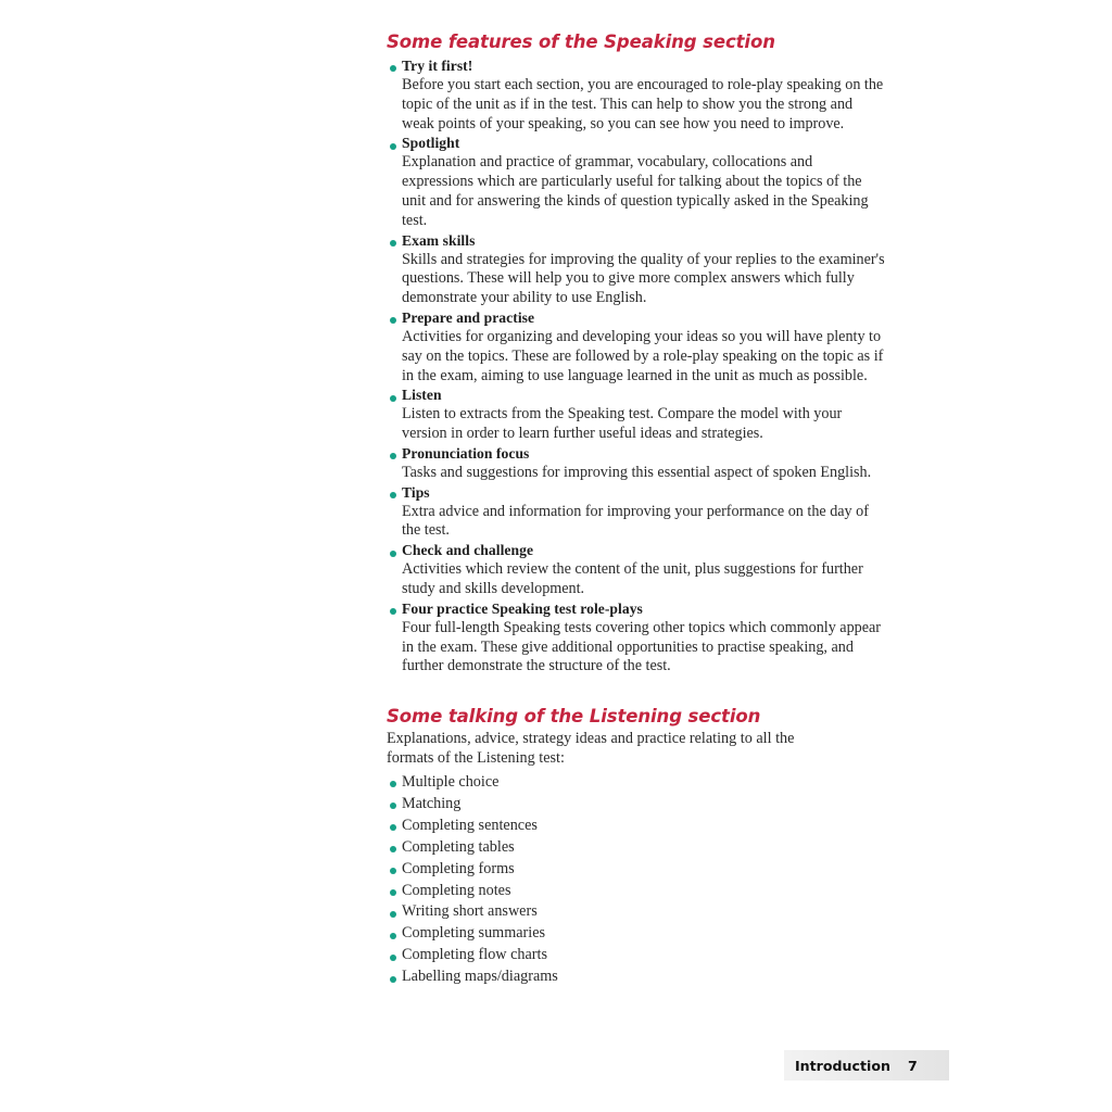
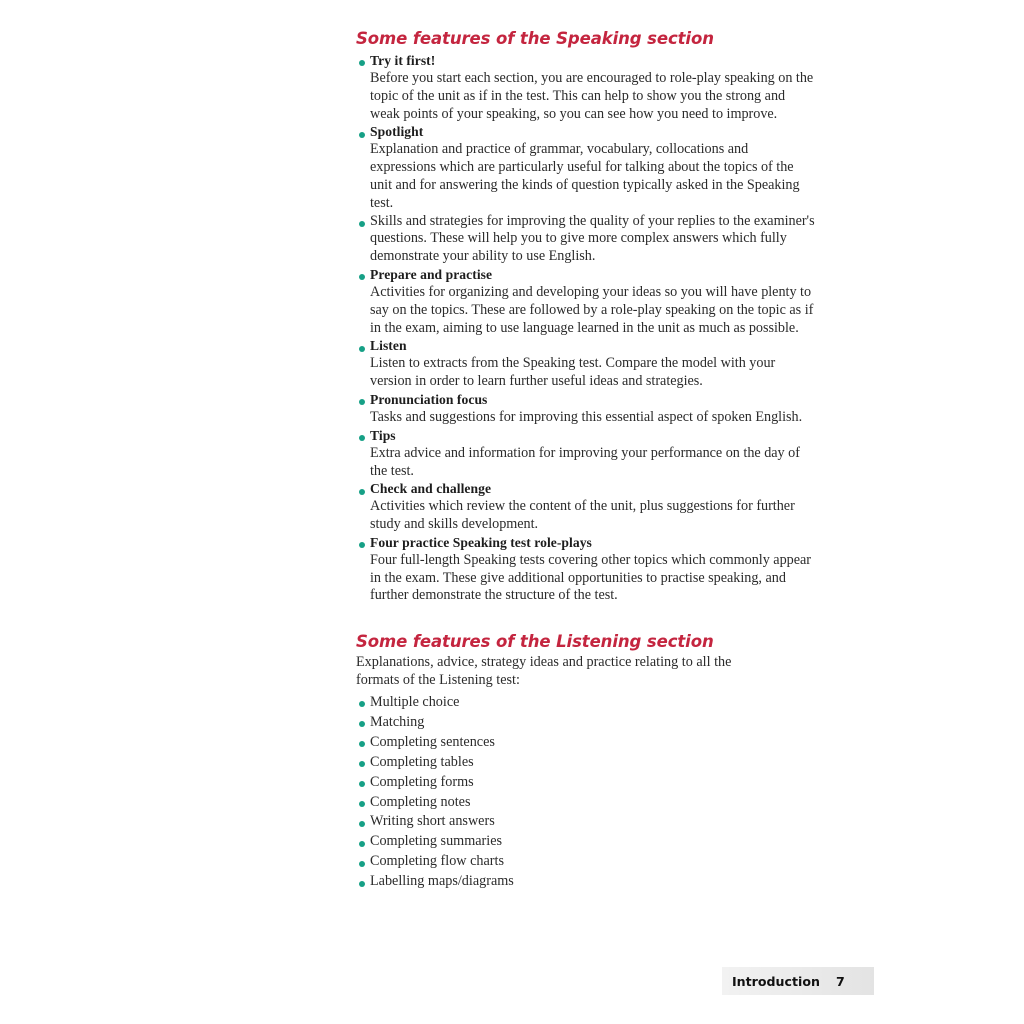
  Some features of the Speaking section
  Try it first!
  Before you start each section, you are encouraged to role-play speaking on the topic of the unit as if in the test. This can help to show you the strong and weak points of your speaking, so you can see how you need to improve.
  Spotlight
  Explanation and practice of grammar, vocabulary, collocations and expressions which are particularly useful for talking about the topics of the unit and for answering the kinds of question typically asked in the Speaking test.
- Exam skills
  Skills and strategies for improving the quality of your replies to the examiner's questions. These will help you to give more complex answers which fully demonstrate your ability to use English.
  Prepare and practise
  Activities for organizing and developing your ideas so you will have plenty to say on the topics. These are followed by a role-play speaking on the topic as if in the exam, aiming to use language learned in the unit as much as possible.
  Listen
  Listen to extracts from the Speaking test. Compare the model with your version in order to learn further useful ideas and strategies.
  Pronunciation focus
  Tasks and suggestions for improving this essential aspect of spoken English.
  Tips
  Extra advice and information for improving your performance on the day of the test.
  Check and challenge
  Activities which review the content of the unit, plus suggestions for further study and skills development.
  Four practice Speaking test role-plays
  Four full-length Speaking tests covering other topics which commonly appear in the exam. These give additional opportunities to practise speaking, and further demonstrate the structure of the test.
- Some talking of the Listening section
+ Some features of the Listening section
  Explanations, advice, strategy ideas and practice relating to all the formats of the Listening test:
  Multiple choice
  Matching
  Completing sentences
  Completing tables
  Completing forms
  Completing notes
  Writing short answers
  Completing summaries
  Completing flow charts
  Labelling maps/diagrams
  Introduction
  7
